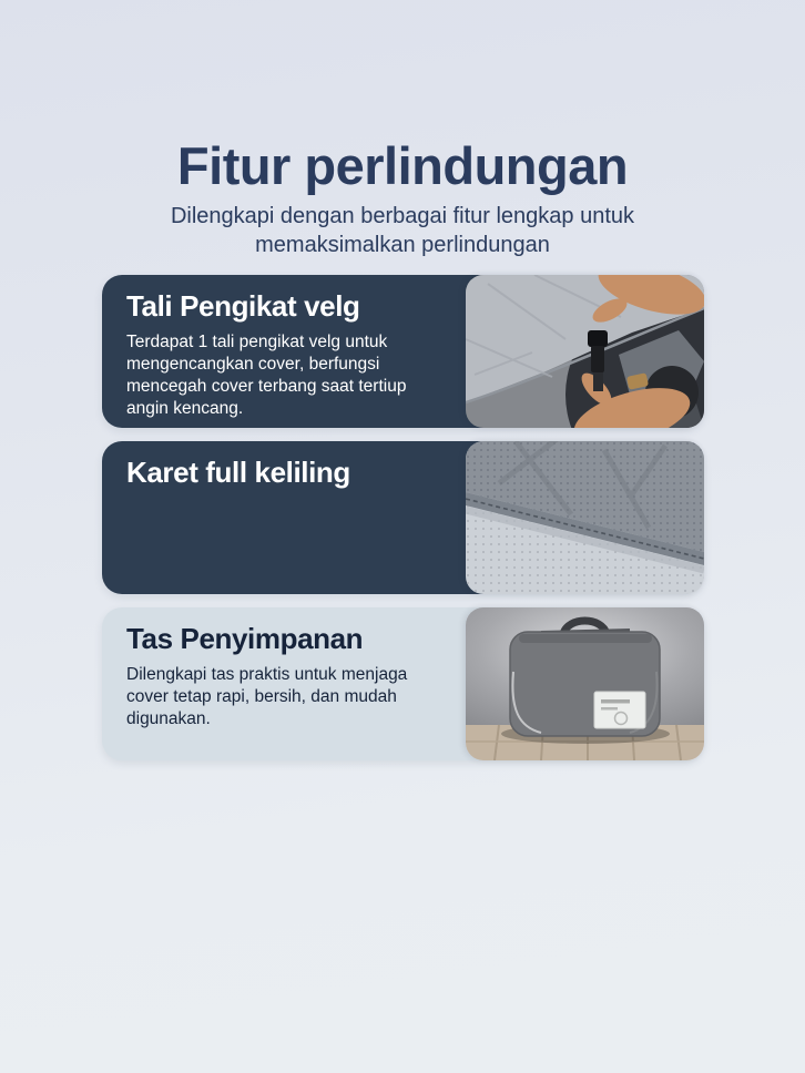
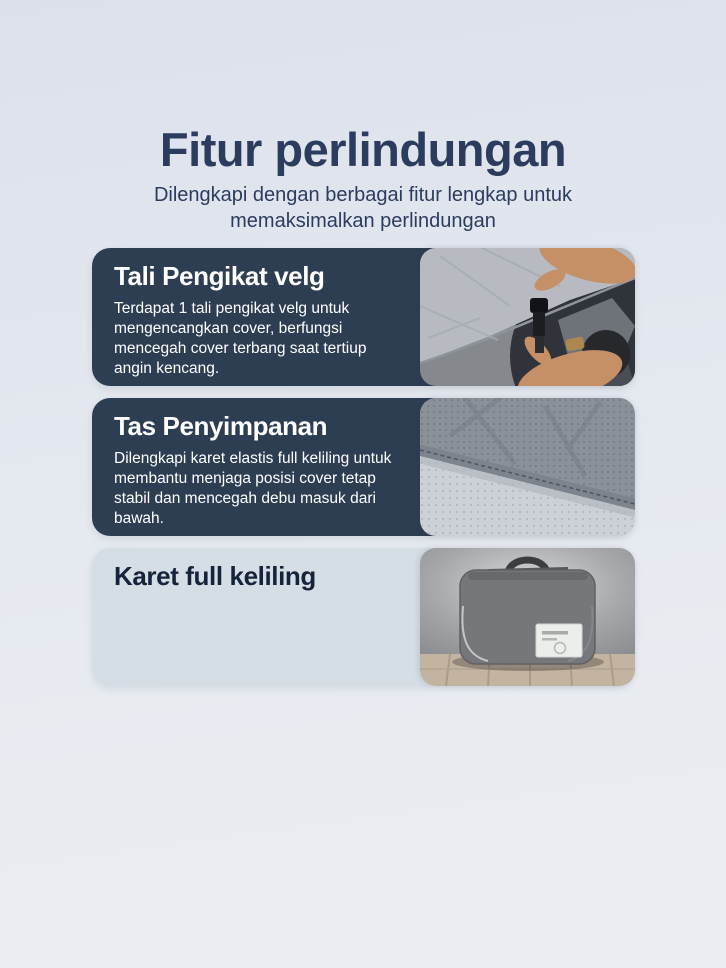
  Fitur perlindungan
  Dilengkapi dengan berbagai fitur lengkap untuk memaksimalkan perlindungan
  Tali Pengikat velg
  Terdapat 1 tali pengikat velg untuk mengencangkan cover, berfungsi mencegah cover terbang saat tertiup angin kencang.
- Karet full keliling
+ Tas Penyimpanan
+ Dilengkapi karet elastis full keliling untuk membantu menjaga posisi cover tetap stabil dan mencegah debu masuk dari bawah.
- Tas Penyimpanan
+ Karet full keliling
- Dilengkapi tas praktis untuk menjaga cover tetap rapi, bersih, dan mudah digunakan.
